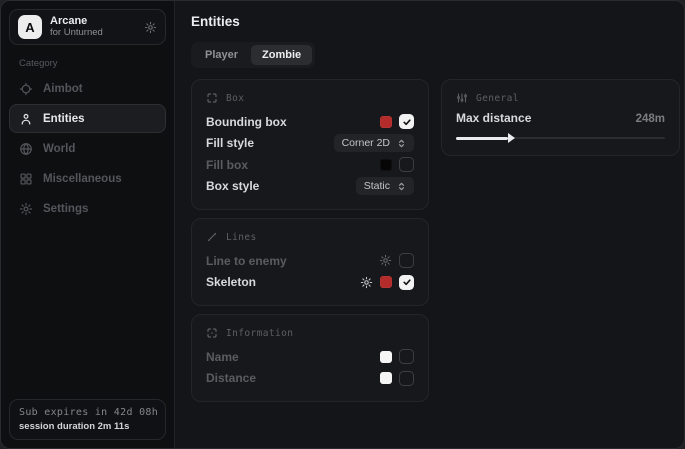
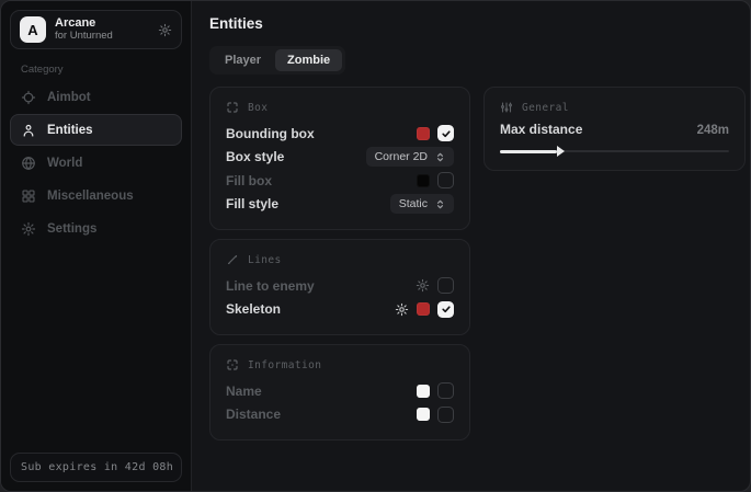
  A
  Arcane
  for Unturned
  Category
  Aimbot
  Entities
  World
  Miscellaneous
  Settings
  Sub expires in 42d 08h
- session duration 2m 11s
  Entities
  Player
  Zombie
  Box
  Bounding box
- Fill style
+ Box style
  Corner 2D
  Fill box
- Box style
+ Fill style
  Static
  Lines
  Line to enemy
  Skeleton
  Information
  Name
  Distance
  General
  Max distance
  248m
